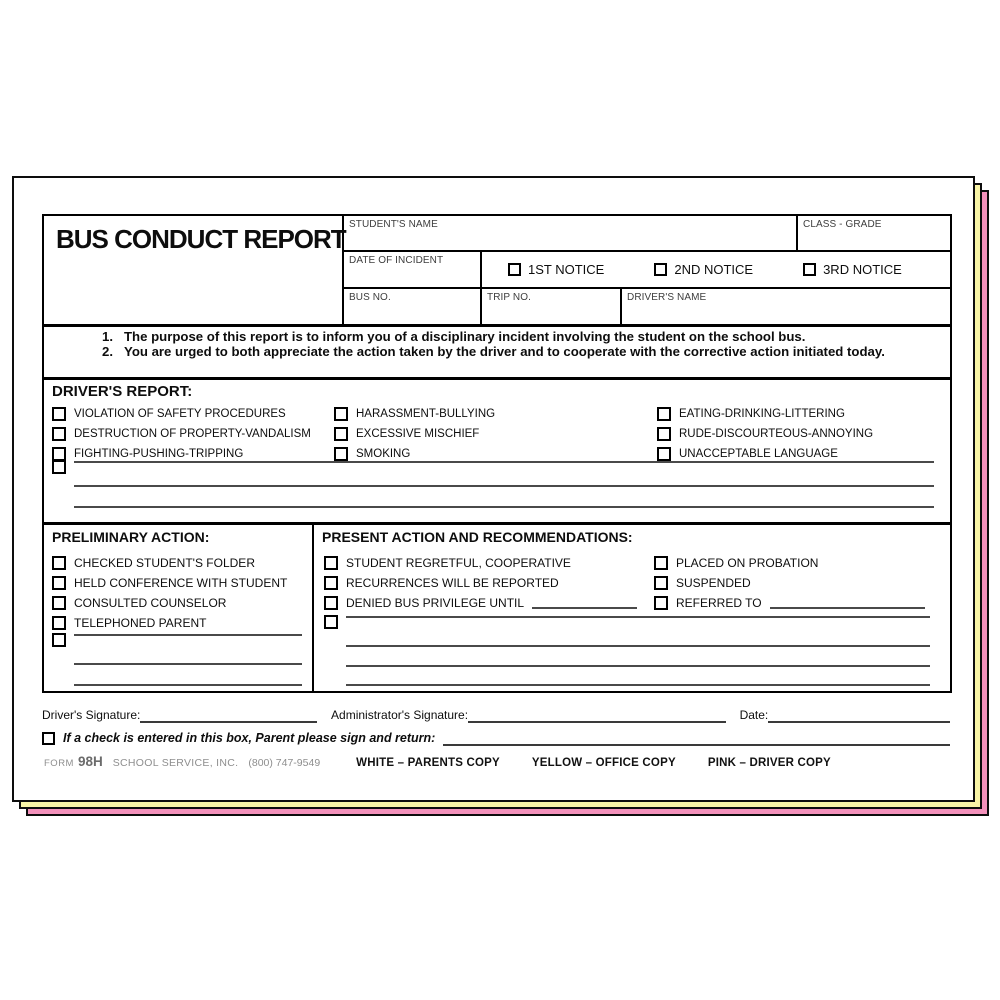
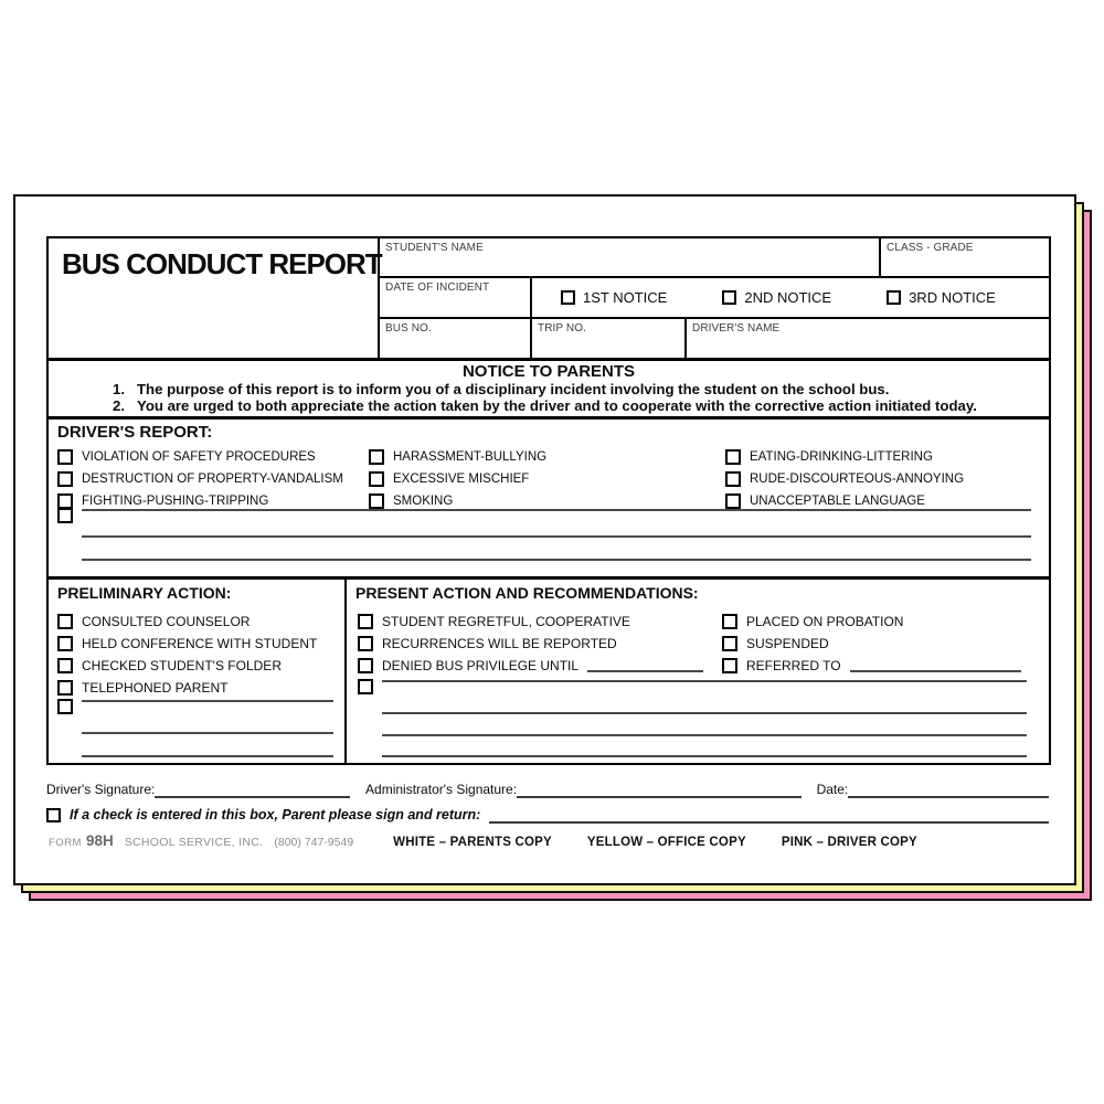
  BUS CONDUCT REPORT
  STUDENT'S NAME
  CLASS - GRADE
  DATE OF INCIDENT
  1ST NOTICE
  2ND NOTICE
  3RD NOTICE
  BUS NO.
  TRIP NO.
  DRIVER'S NAME
+ NOTICE TO PARENTS
  1.
  The purpose of this report is to inform you of a disciplinary incident involving the student on the school bus.
  2.
  You are urged to both appreciate the action taken by the driver and to cooperate with the corrective action initiated today.
  DRIVER'S REPORT:
  VIOLATION OF SAFETY PROCEDURES
  DESTRUCTION OF PROPERTY-VANDALISM
  FIGHTING-PUSHING-TRIPPING
  HARASSMENT-BULLYING
  EXCESSIVE MISCHIEF
  SMOKING
  EATING-DRINKING-LITTERING
  RUDE-DISCOURTEOUS-ANNOYING
  UNACCEPTABLE LANGUAGE
  PRELIMINARY ACTION:
- CHECKED STUDENT'S FOLDER
+ CONSULTED COUNSELOR
  HELD CONFERENCE WITH STUDENT
- CONSULTED COUNSELOR
+ CHECKED STUDENT'S FOLDER
  TELEPHONED PARENT
  PRESENT ACTION AND RECOMMENDATIONS:
  STUDENT REGRETFUL, COOPERATIVE
  RECURRENCES WILL BE REPORTED
  DENIED BUS PRIVILEGE UNTIL
  PLACED ON PROBATION
  SUSPENDED
  REFERRED TO
  Driver's Signature:
  Administrator's Signature:
  Date:
  If a check is entered in this box, Parent please sign and return:
  FORM
  98H
  SCHOOL SERVICE, INC.
  (800) 747-9549
  WHITE – PARENTS COPY
  YELLOW – OFFICE COPY
  PINK – DRIVER COPY
